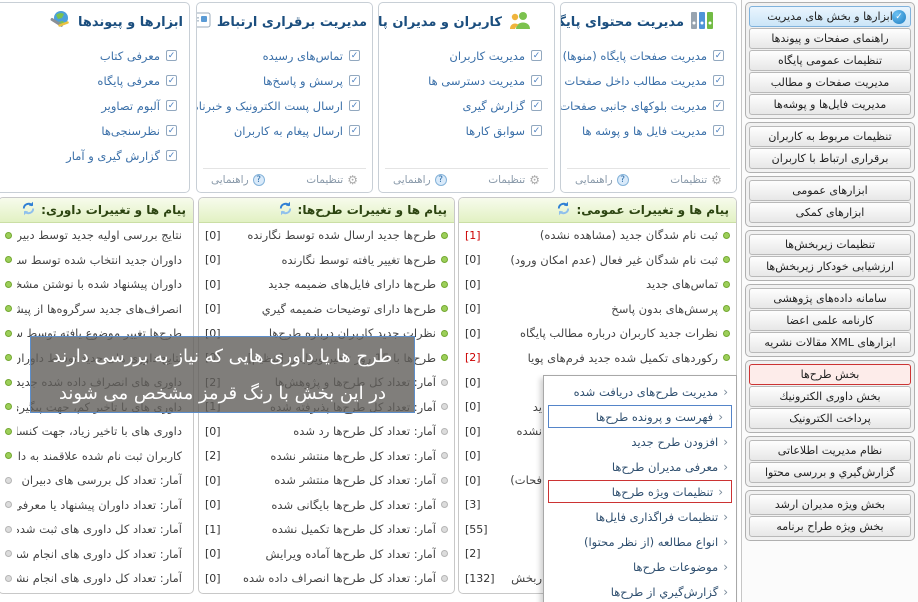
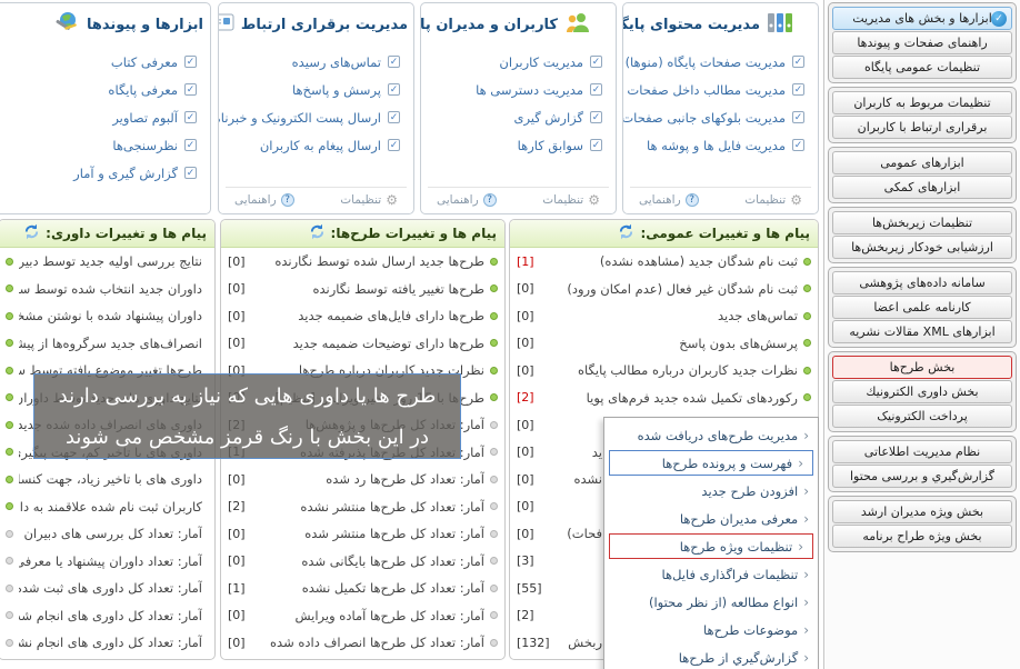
  ابزارها و بخش های مدیریت
  ✓
  راهنمای صفحات و پیوندها
  تنظیمات عمومی پایگاه
- مدیریت صفحات و مطالب
- مدیریت فایل‌ها و پوشه‌ها
  تنظیمات مربوط به کاربران
  برقراری ارتباط با کاربران
  ابزارهای عمومی
  ابزارهای کمکی
  تنظیمات زیربخش‌ها
  ارزشیابی خودکار زیربخش‌ها
  سامانه داده‌های پژوهشی
  کارنامه علمی اعضا
  ابزارهای XML مقالات نشریه
  بخش طرح‌ها
  بخش داوری الکترونیك
  پرداخت الکترونیک
  نظام مدیریت اطلاعاتی
  گزارش‌گیري و بررسی محتوا
  بخش ویژه مدیران ارشد
  بخش ویژه طراح برنامه
  مدیریت محتوای پایگ
  ✓
  مدیریت صفحات پایگاه (منوها)
  ✓
  مدیریت مطالب داخل صفحات
  ✓
  مدیریت بلوکهای جانبی صفحات
  ✓
  مدیریت فایل ها و پوشه ها
  ⚙
  تنظیمات
  ?
  راهنمایی
  کاربران و مدیران پا
  ✓
  مدیریت کاربران
  ✓
  مدیریت دسترسی ها
  ✓
  گزارش گیری
  ✓
  سوابق کارها
  ⚙
  تنظیمات
  ?
  راهنمایی
  مدیریت برقراری ارتباط
  ✓
  تماس‌های رسیده
  ✓
  پرسش و پاسخ‌ها
  ✓
  ارسال پست الکترونیک و خبرنا
  ✓
  ارسال پیغام به کاربران
  ⚙
  تنظیمات
  ?
  راهنمایی
  ابزارها و پیوندها
  ✓
  معرفی کتاب
  ✓
  معرفی پایگاه
  ✓
  آلبوم تصاویر
  ✓
  نظرسنجی‌ها
  ✓
  گزارش گیری و آمار
  پیام ها و تغییرات عمومی:
  ثبت نام شدگان جدید (مشاهده نشده)
  [1]
  ثبت نام شدگان غیر فعال (عدم امکان ورود)
  [0]
  تماس‌های جدید
  [0]
  پرسش‌های بدون پاسخ
  [0]
  نظرات جدید کاربران درباره مطالب پایگاه
  [0]
  رکوردهای تکمیل شده جدید فرم‌های پویا
  [2]
  [0]
  ید
  [0]
  نشده
  [0]
  [0]
  فحات)
  [0]
  [3]
  [55]
  [2]
  ربخش
  [132]
  پیام ها و تغییرات طرحها:
  طرح‌ها جدید ارسال شده توسط نگارنده
  [0]
  طرح‌ها تغییر یافته توسط نگارنده
  [0]
  طرح‌ها دارای فایل‌های ضمیمه جدید
  [0]
- طرح‌ها دارای توضیحات ضمیمه گیري
+ طرح‌ها دارای توضیحات ضمیمه جدید
  [0]
  نظرات جدید کاربران درباره طرح‌ها
  [0]
  طرح‌ها با 15 روز تاخیر ویرایش [تنظیم]
  [0]
  آمار: تعداد کل طرح‌ها و پژوهش‌ها
  [2]
  آمار: تعداد کل طرح‌ها پذیرفته شده
  [1]
  آمار: تعداد کل طرح‌ها رد شده
  [0]
  آمار: تعداد کل طرح‌ها منتشر نشده
  [2]
  آمار: تعداد کل طرحها منتشر شده
  [0]
  آمار: تعداد کل طرح‌ها بایگانی شده
  [0]
  آمار: تعداد کل طرح‌ها تکمیل نشده
  [1]
  آمار: تعداد کل طرح‌ها آماده ویرایش
  [0]
  آمار: تعداد کل طرح‌ها انصراف داده شده
  [0]
  پیام ها و تغییرات داوری:
  نتایج بررسی اولیه جدید توسط دبیر
  داوران جدید انتخاب شده توسط س
  داوران پیشنهاد شده با نوشتن مشخ
  انصراف‌های جدید سرگروه‌ها از پیش
  طرح‌ها تغییر موضوع یافته توسط س
  نتایج داوری های جدید توسط دوران
  داوری هاینصراف داده شده جدید
  داوری های با تاخیر کم، جهت پیگیر
  داوری های با تاخیر زیاد، جهت کنس
  کاربران ثبت نام شده علاقمند به دا
  آمار: تعداد کل بررسی های دبیران
  آمار: تعداد داوران پیشنهاد یا معرفی
  آمار: تعداد کل داوری های ثبت شده
  آمار: تعداد کل داوری های انجام شد
  آمار: تعداد کل داوری های انجام نش
  طرح ها یا داوری هایی که نیاز به بررسی دارند
  در این بخش با رنگ قرمز مشخص می شوند
  ‹
  مدیریت طرح‌های دریافت شده
  ‹
  فهرست و پرونده طرح‌ها
  ‹
  افزودن طرح جدید
  ‹
  معرفی مدیران طرح‌ها
  ‹
  تنظیمات ویژه طرح‌ها
  ‹
  تنظیمات فراگذاری فایل‌ها
  ‹
  انواع مطالعه (از نظر محتوا)
  ‹
  موضوعات طرح‌ها
  ‹
  گزارش‌گیري از طرح‌ها
